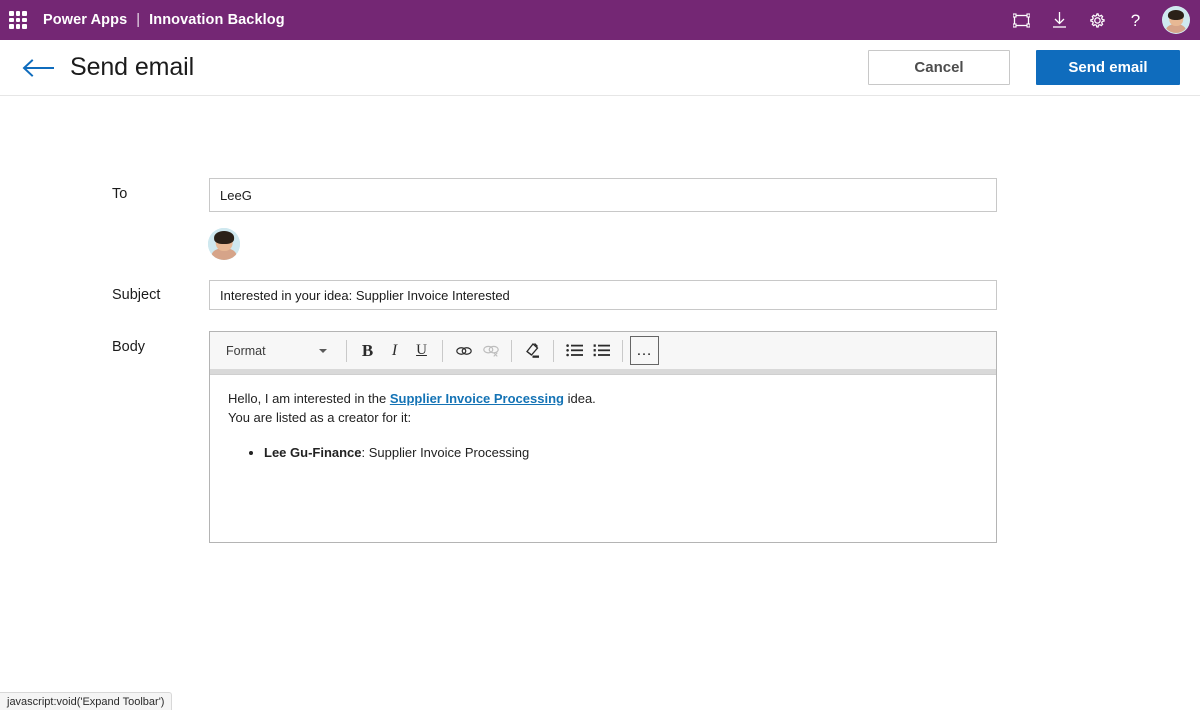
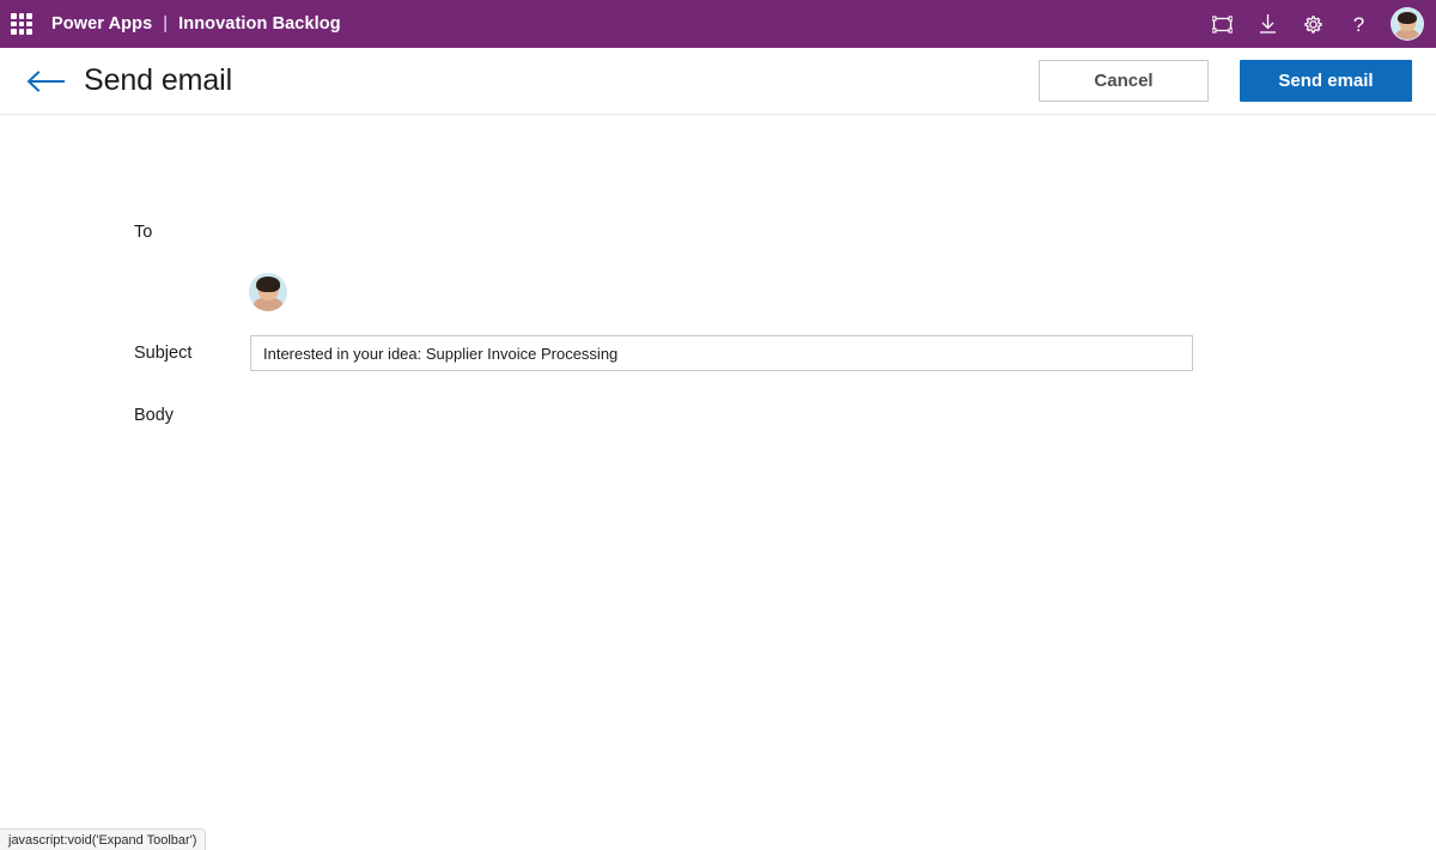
  Power Apps
  |
  Innovation Backlog
  ?
  Send email
  Cancel
  Send email
  To
- LeeG
  Subject
- Interested in your idea: Supplier Invoice Interested
+ Interested in your idea: Supplier Invoice Processing
  Body
- Format
- B
- I
- U
- …
- Hello, I am interested in the Supplier Invoice Processing idea.
- You are listed as a creator for it:
- Lee Gu-Finance: Supplier Invoice Processing
  javascript:void('Expand Toolbar')
